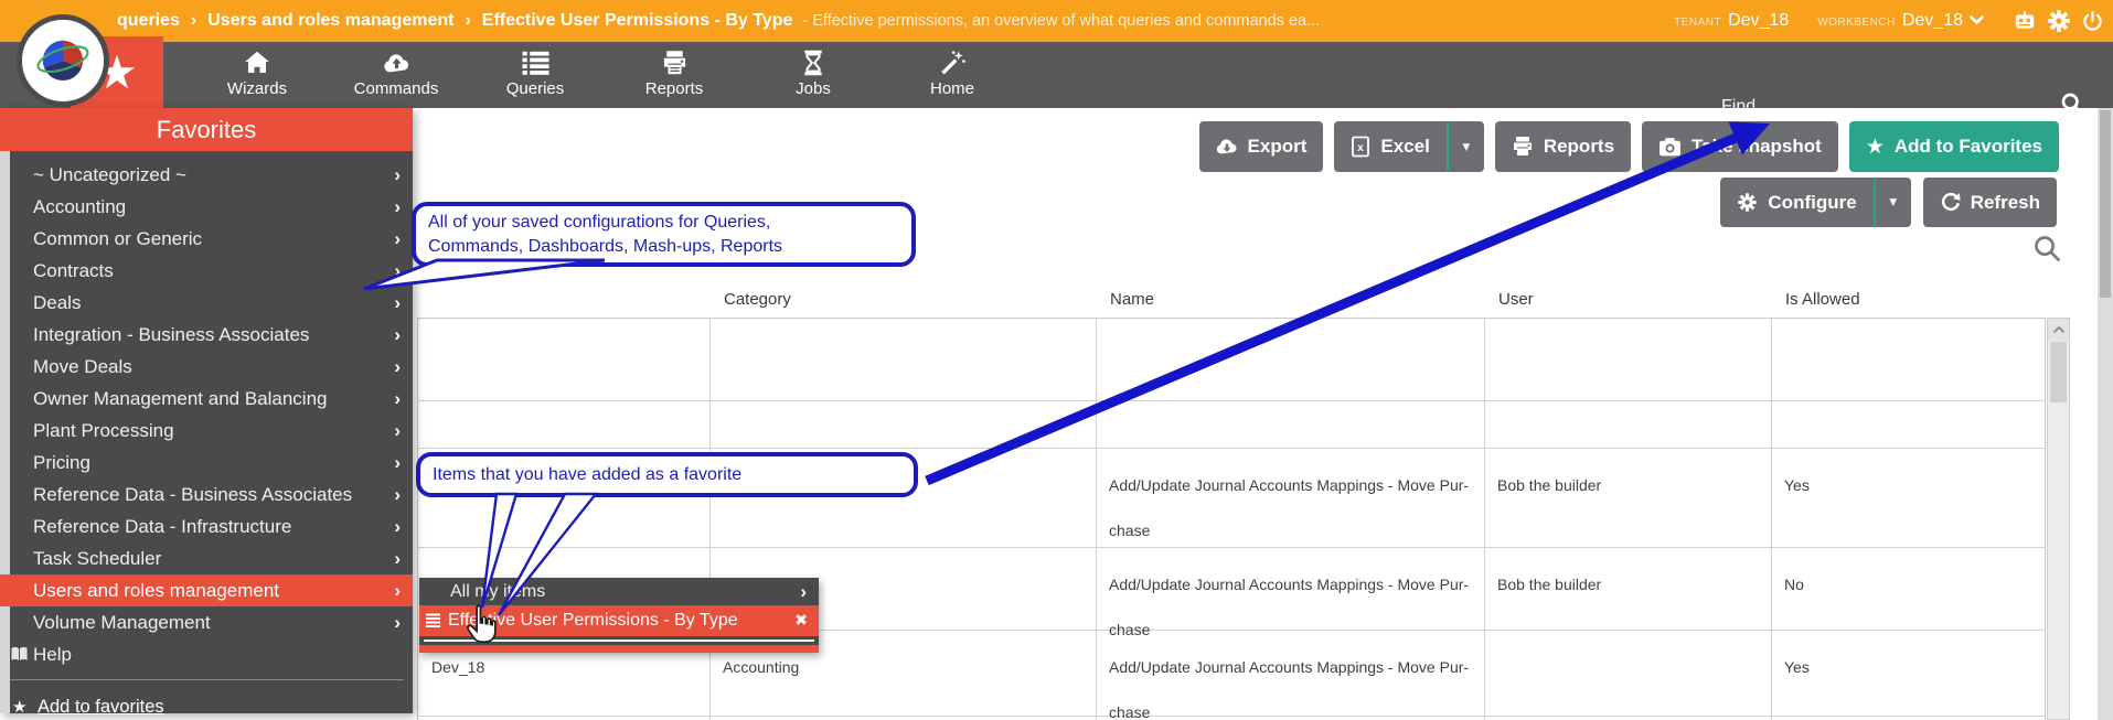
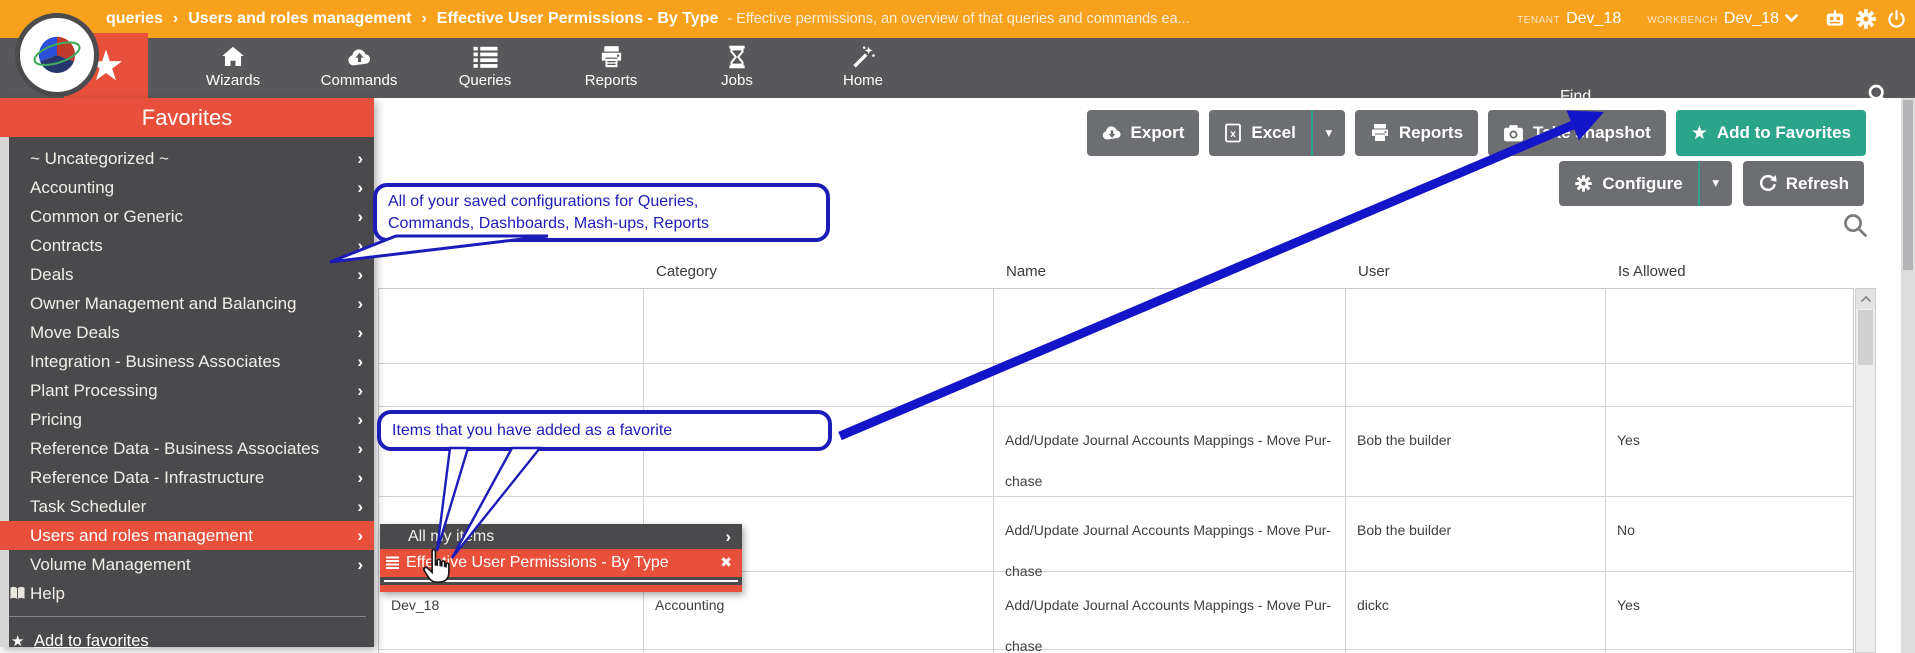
  queries
  ›
  Users and roles management
  ›
  Effective User Permissions - By Type
- - Effective permissions, an overview of what queries and commands ea...
+ - Effective permissions, an overview of that queries and commands ea...
  TENANT
  Dev_18
  WORKBENCH
  Dev_18
  Wizards
  Commands
  Queries
  Reports
  Jobs
  Home
  Find...
  ★
  Favorites
  ~ Uncategorized ~
  ›
  Accounting
  ›
  Common or Generic
  ›
  Contracts
  ›
  Deals
  ›
- Integration - Business Associates
+ Owner Management and Balancing
  ›
  Move Deals
  ›
- Owner Management and Balancing
+ Integration - Business Associates
  ›
  Plant Processing
  ›
  Pricing
  ›
  Reference Data - Business Associates
  ›
  Reference Data - Infrastructure
  ›
  Task Scheduler
  ›
  Users and roles management
  ›
  Volume Management
  ›
  Help
  ★
  Add to favorites
  All my itms
  ›
  Effeve User Permissions - By Type
  ✖
  Export
  x
  Excel
  ▾
  Reports
  ★
  Add to Favorites
  Configure
  ▾
  Refresh
  Category
  Name
  User
  Is Allowed
  Add/Update Journal Accounts Mappings - Move Pur-
  chase
  Bob the builder
  Yes
  Add/Update Journal Accounts Mappings - Move Pur-
  chase
  Bob the builder
  No
  Dev_18
  Accounting
  Add/Update Journal Accounts Mappings - Move Pur-
  chase
+ dickc
  Yes
  All of your saved configurations for Queries,
  Commands, Dashboards, Mash-ups, Reports
  Items that you have added as a favorite
